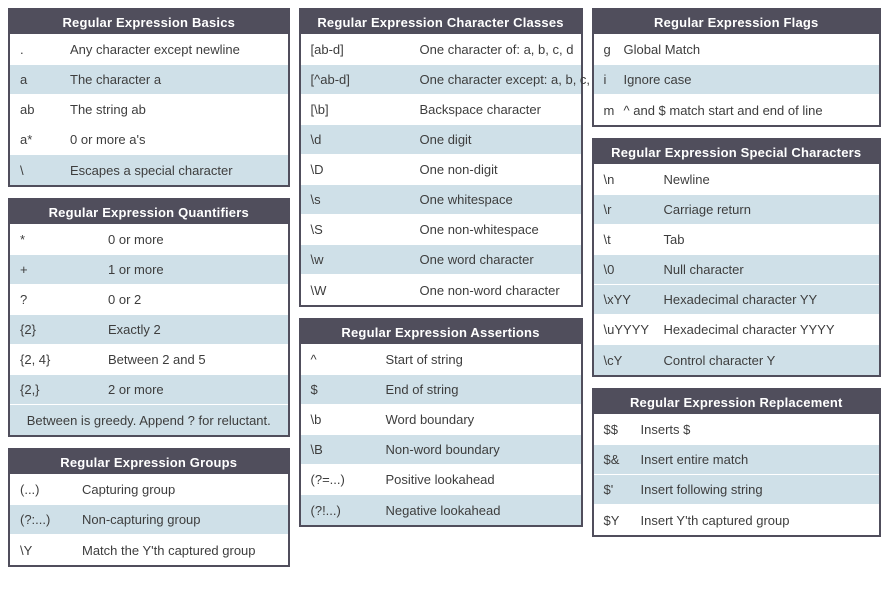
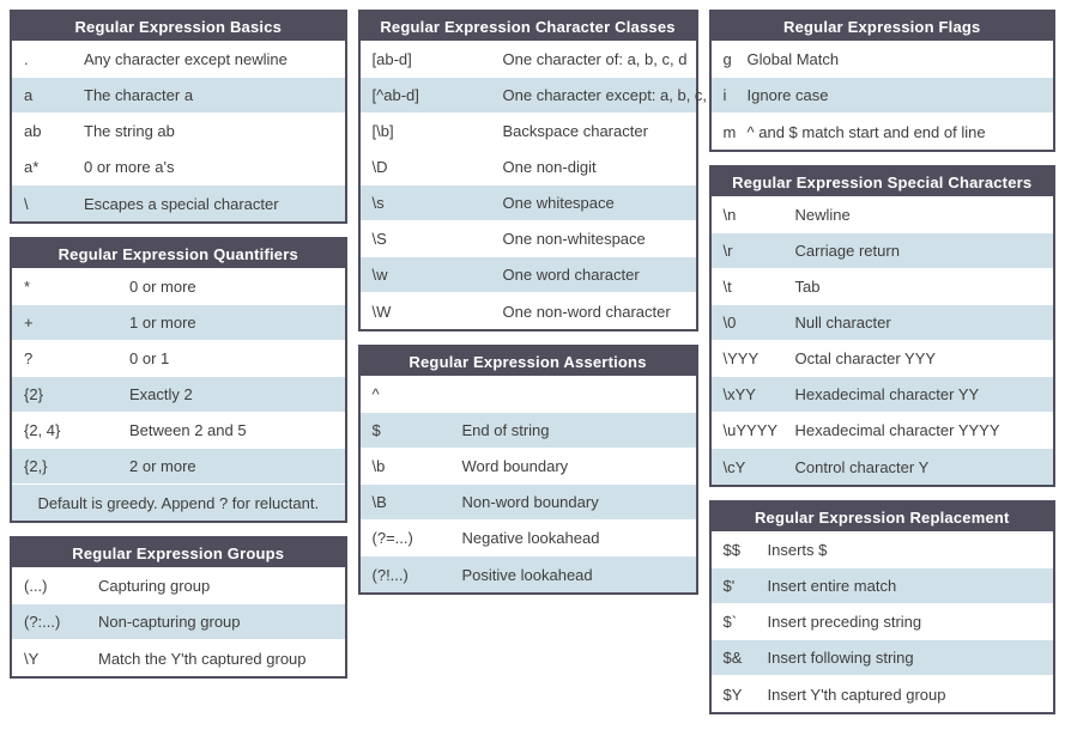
  Regular Expression Basics
  .
  Any character except newline
  a
  The character a
  ab
  The string ab
  a*
  0 or more a's
  \
  Escapes a special character
  Regular Expression Quantifiers
  *
  0 or more
  +
  1 or more
  ?
- 0 or 2
+ 0 or 1
  {2}
  Exactly 2
  {2, 4}
  Between 2 and 5
  {2,}
  2 or more
- Between is greedy. Append ? for reluctant.
+ Default is greedy. Append ? for reluctant.
  Regular Expression Groups
  (...)
  Capturing group
  (?:...)
  Non-capturing group
  \Y
  Match the Y'th captured group
  Regular Expression Character Classes
  [ab-d]
  One character of: a, b, c, d
  [^ab-d]
  One character except: a, b, c,
  [\b]
  Backspace character
- \d
- One digit
  \D
  One non-digit
  \s
  One whitespace
  \S
  One non-whitespace
  \w
  One word character
  \W
  One non-word character
  Regular Expression Assertions
  ^
- Start of string
  $
  End of string
  \b
  Word boundary
  \B
  Non-word boundary
  (?=...)
- Positive lookahead
+ Negative lookahead
  (?!...)
- Negative lookahead
+ Positive lookahead
  Regular Expression Flags
  g
  Global Match
  i
  Ignore case
  m
  ^ and $ match start and end of line
  Regular Expression Special Characters
  \n
  Newline
  \r
  Carriage return
  \t
  Tab
  \0
  Null character
+ \YYY
+ Octal character YYY
  \xYY
  Hexadecimal character YY
  \uYYYY
  Hexadecimal character YYYY
  \cY
  Control character Y
  Regular Expression Replacement
  $$
  Inserts $
- $&
+ $'
  Insert entire match
+ $`
+ Insert preceding string
- $'
+ $&
  Insert following string
  $Y
  Insert Y'th captured group
